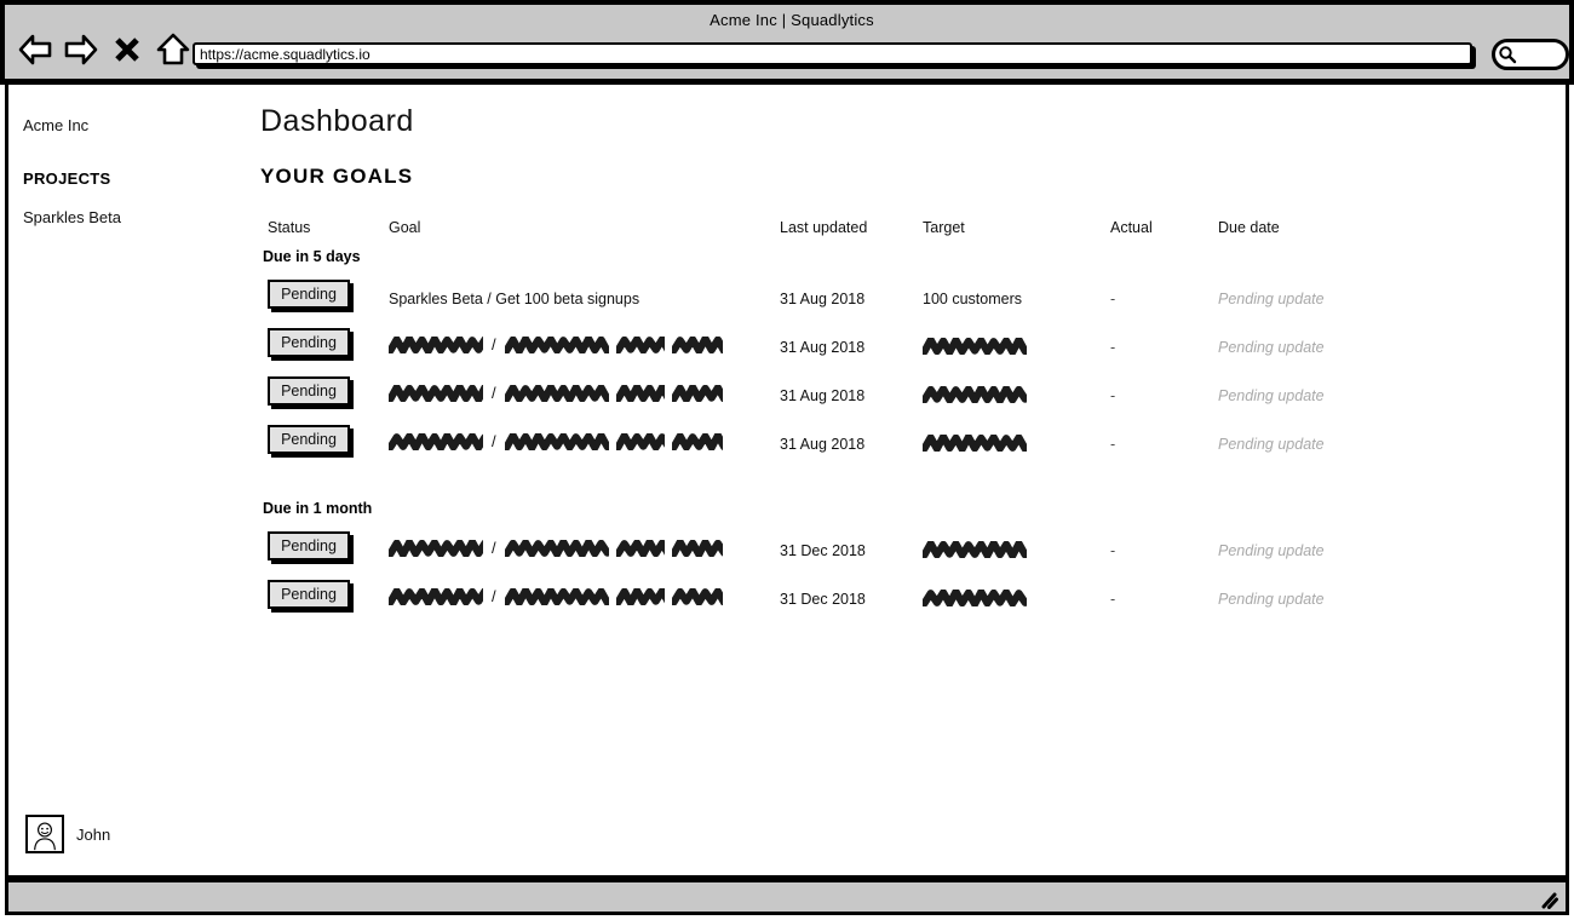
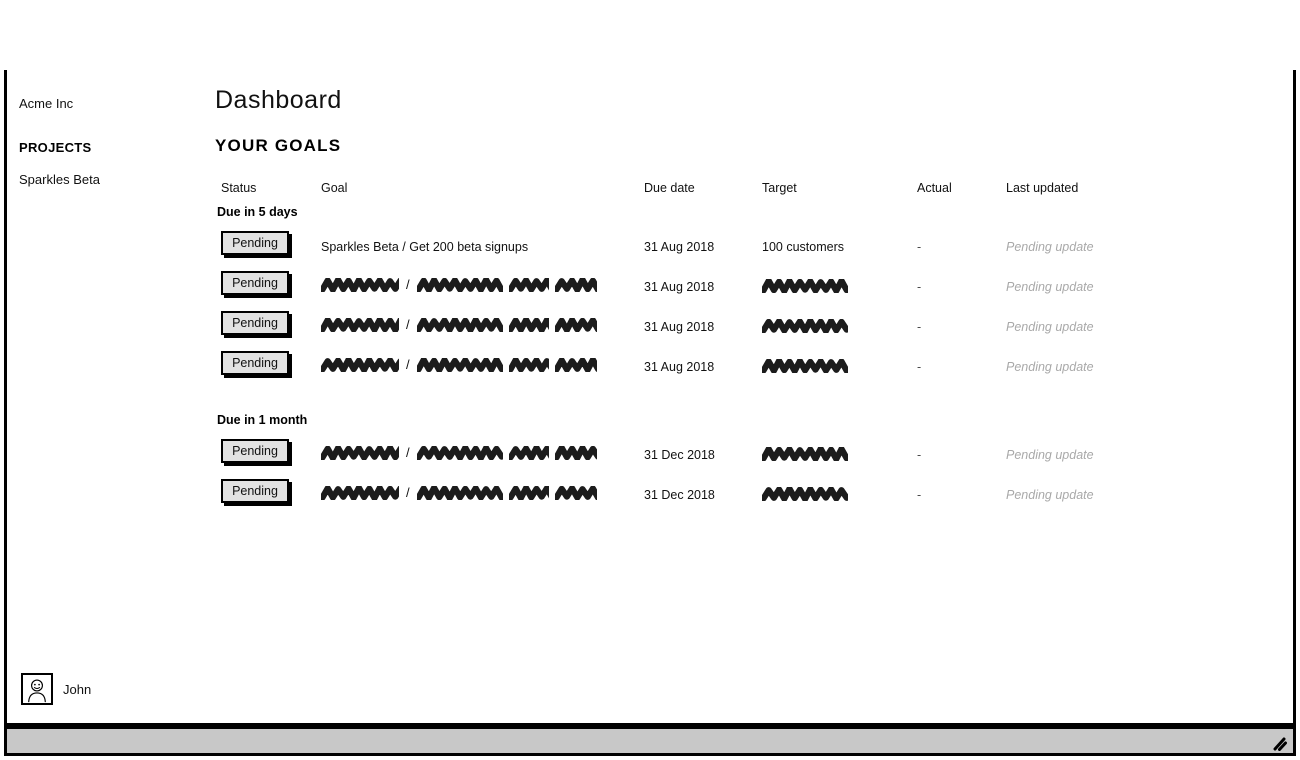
- Acme Inc | Squadlytics
- https://acme.squadlytics.io
  Acme Inc
  PROJECTS
  Sparkles Beta
  John
  Dashboard
  YOUR GOALS
  Status
  Goal
- Last updated
+ Due date
  Target
  Actual
- Due date
+ Last updated
  Due in 5 days
  Pending
- Sparkles Beta / Get 100 beta signups
+ Sparkles Beta / Get 200 beta signups
  31 Aug 2018
  100 customers
  -
  Pending update
  Pending
  /
  31 Aug 2018
  -
  Pending update
  Pending
  /
  31 Aug 2018
  -
  Pending update
  Pending
  /
  31 Aug 2018
  -
  Pending update
  Due in 1 month
  Pending
  /
  31 Dec 2018
  -
  Pending update
  Pending
  /
  31 Dec 2018
  -
  Pending update
